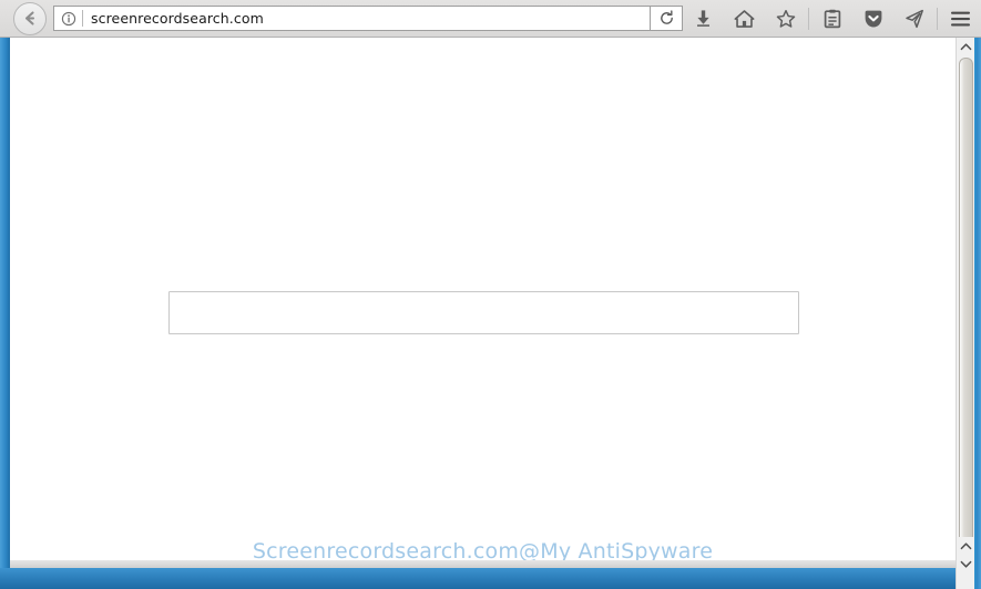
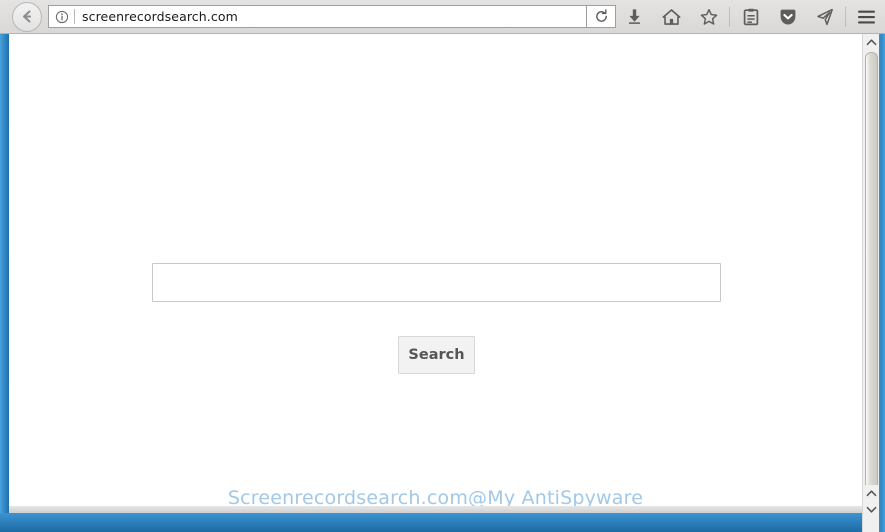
  screenrecordsearch.com
+ Search
  Screenrecordsearch.com@My AntiSpyware
